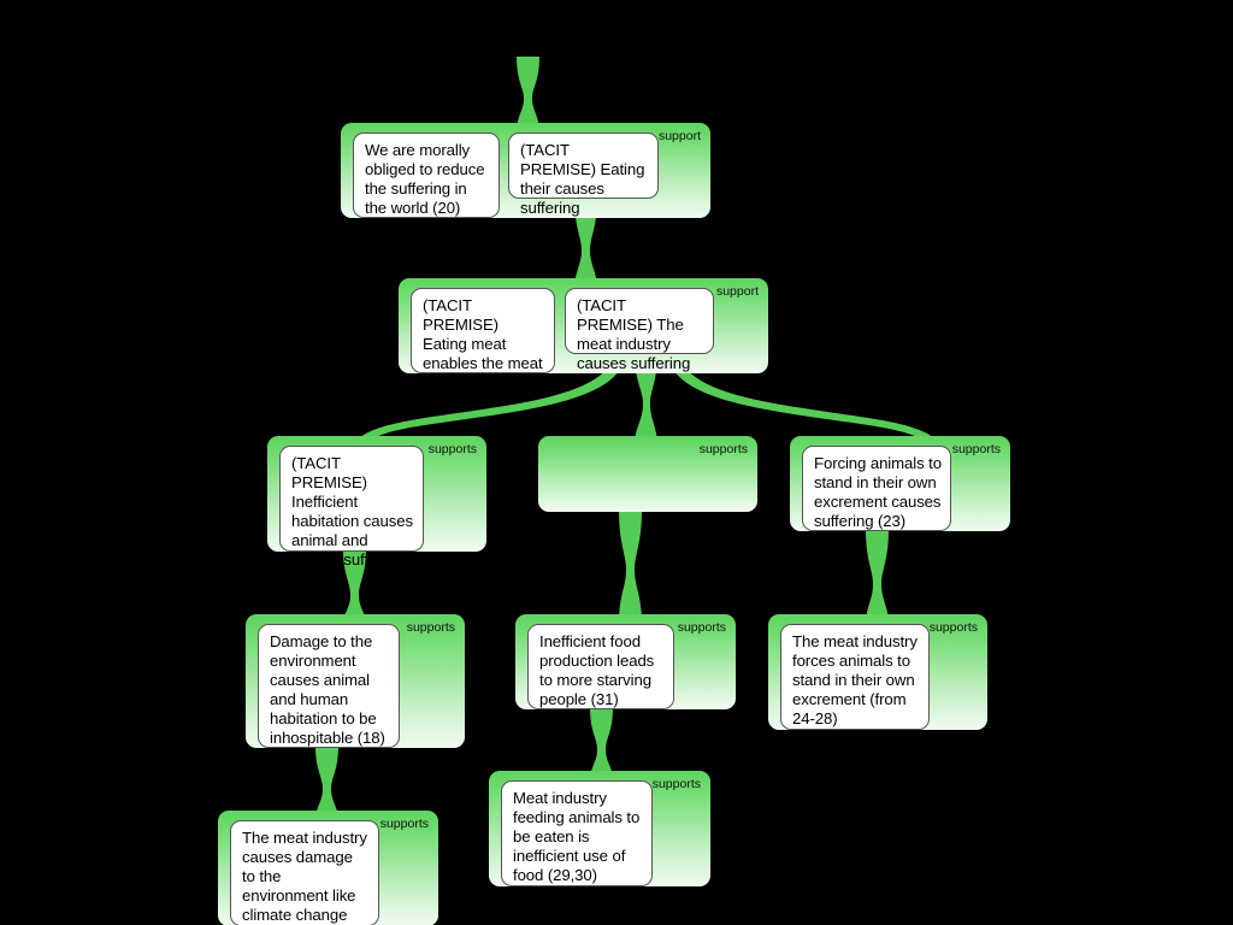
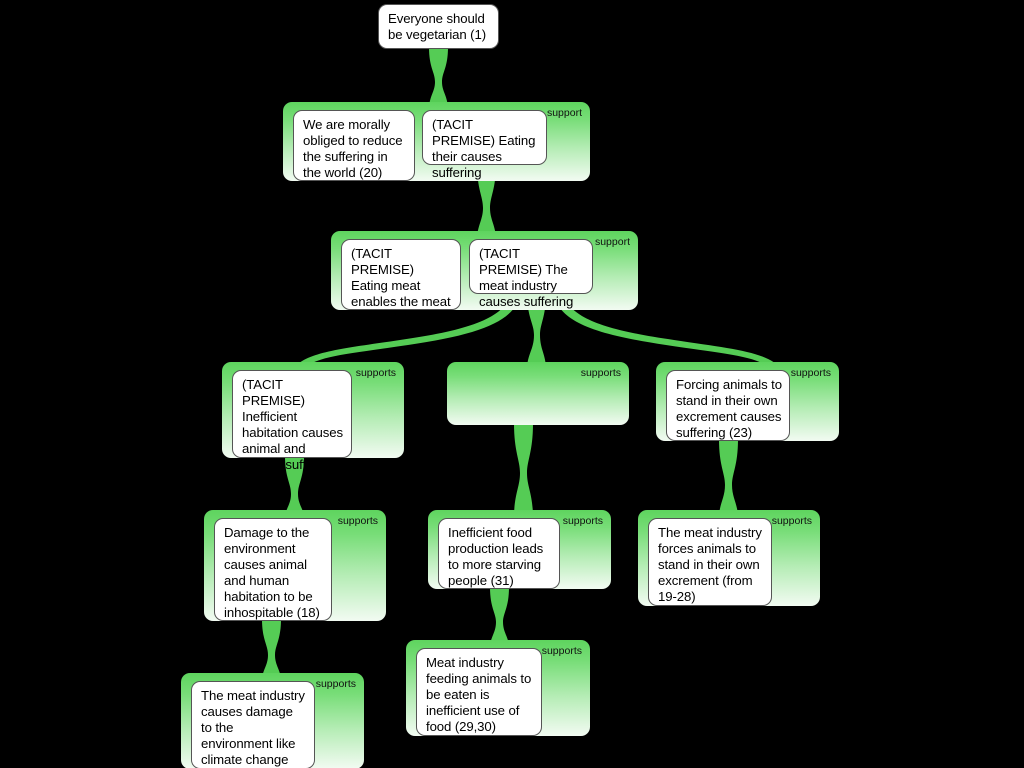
+ Everyone should be vegetarian (1)
  support
  We are morally obliged to reduce the suffering in the world (20)
  (TACIT PREMISE) Eating their causes suffering
  support
  (TACIT PREMISE) Eating meat enables the meat
  (TACIT PREMISE) The meat industry causes suffering
  supports
  (TACIT PREMISE) Inefficient habitation causes animal and human suffering
  supports
  supports
  Forcing animals to stand in their own excrement causes suffering (23)
  supports
  Damage to the environment causes animal and human habitation to be inhospitable (18)
  supports
  Inefficient food production leads to more starving people (31)
  supports
- The meat industry forces animals to stand in their own excrement (from 24-28)
+ The meat industry forces animals to stand in their own excrement (from 19-28)
  supports
  The meat industry causes damage to the environment like climate change
  supports
  Meat industry feeding animals to be eaten is inefficient use of food (29,30)
